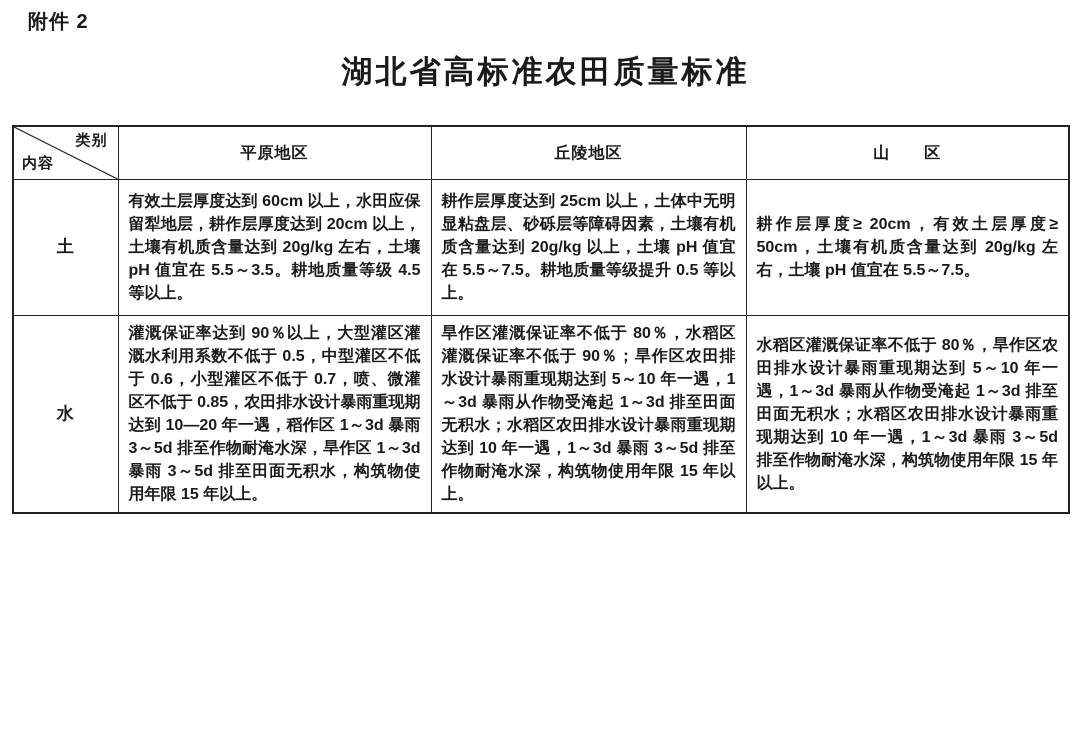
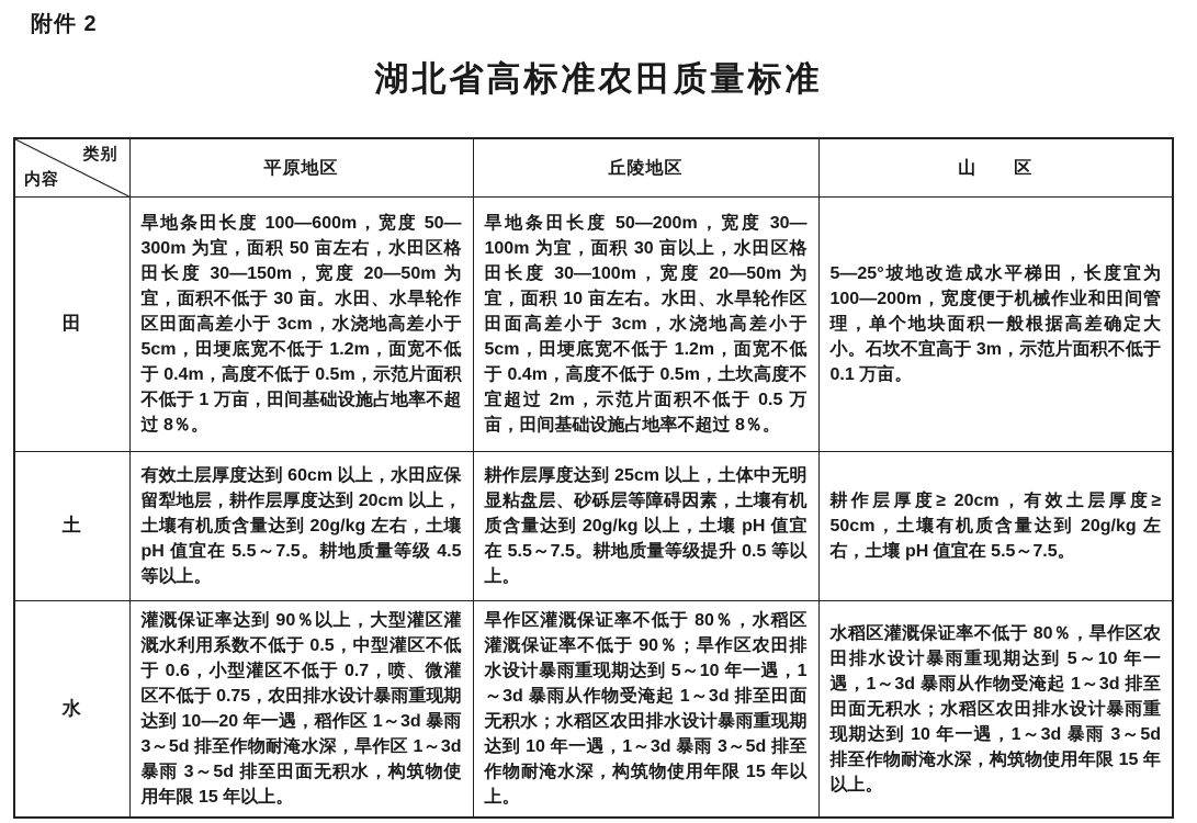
  附件 2
  湖北省高标准农田质量标准
  类别 内容	平原地区	丘陵地区	山 区
+ 田	旱地条田长度 100—600m，宽度 50—300m 为宜，面积 50 亩左右，水田区格田长度 30—150m，宽度 20—50m 为宜，面积不低于 30 亩。水田、水旱轮作区田面高差小于 3cm，水浇地高差小于 5cm，田埂底宽不低于 1.2m，面宽不低于 0.4m，高度不低于 0.5m，示范片面积不低于 1 万亩，田间基础设施占地率不超过 8％。	旱地条田长度 50—200m，宽度 30—100m 为宜，面积 30 亩以上，水田区格田长度 30—100m，宽度 20—50m 为宜，面积 10 亩左右。水田、水旱轮作区田面高差小于 3cm，水浇地高差小于 5cm，田埂底宽不低于 1.2m，面宽不低于 0.4m，高度不低于 0.5m，土坎高度不宜超过 2m，示范片面积不低于 0.5 万亩，田间基础设施占地率不超过 8％。	5—25°坡地改造成水平梯田，长度宜为 100—200m，宽度便于机械作业和田间管理，单个地块面积一般根据高差确定大小。石坎不宜高于 3m，示范片面积不低于 0.1 万亩。
- 土	有效土层厚度达到 60cm 以上，水田应保留犁地层，耕作层厚度达到 20cm 以上，土壤有机质含量达到 20g/kg 左右，土壤 pH 值宜在 5.5～3.5。耕地质量等级 4.5 等以上。	耕作层厚度达到 25cm 以上，土体中无明显粘盘层、砂砾层等障碍因素，土壤有机质含量达到 20g/kg 以上，土壤 pH 值宜在 5.5～7.5。耕地质量等级提升 0.5 等以上。	耕作层厚度≥ 20cm，有效土层厚度≥ 50cm，土壤有机质含量达到 20g/kg 左右，土壤 pH 值宜在 5.5～7.5。
+ 土	有效土层厚度达到 60cm 以上，水田应保留犁地层，耕作层厚度达到 20cm 以上，土壤有机质含量达到 20g/kg 左右，土壤 pH 值宜在 5.5～7.5。耕地质量等级 4.5 等以上。	耕作层厚度达到 25cm 以上，土体中无明显粘盘层、砂砾层等障碍因素，土壤有机质含量达到 20g/kg 以上，土壤 pH 值宜在 5.5～7.5。耕地质量等级提升 0.5 等以上。	耕作层厚度≥ 20cm，有效土层厚度≥ 50cm，土壤有机质含量达到 20g/kg 左右，土壤 pH 值宜在 5.5～7.5。
- 水	灌溉保证率达到 90％以上，大型灌区灌溉水利用系数不低于 0.5，中型灌区不低于 0.6，小型灌区不低于 0.7，喷、微灌区不低于 0.85，农田排水设计暴雨重现期达到 10—20 年一遇，稻作区 1～3d 暴雨 3～5d 排至作物耐淹水深，旱作区 1～3d 暴雨 3～5d 排至田面无积水，构筑物使用年限 15 年以上。	旱作区灌溉保证率不低于 80％，水稻区灌溉保证率不低于 90％；旱作区农田排水设计暴雨重现期达到 5～10 年一遇，1～3d 暴雨从作物受淹起 1～3d 排至田面无积水；水稻区农田排水设计暴雨重现期达到 10 年一遇，1～3d 暴雨 3～5d 排至作物耐淹水深，构筑物使用年限 15 年以上。	水稻区灌溉保证率不低于 80％，旱作区农田排水设计暴雨重现期达到 5～10 年一遇，1～3d 暴雨从作物受淹起 1～3d 排至田面无积水；水稻区农田排水设计暴雨重现期达到 10 年一遇，1～3d 暴雨 3～5d 排至作物耐淹水深，构筑物使用年限 15 年以上。
+ 水	灌溉保证率达到 90％以上，大型灌区灌溉水利用系数不低于 0.5，中型灌区不低于 0.6，小型灌区不低于 0.7，喷、微灌区不低于 0.75，农田排水设计暴雨重现期达到 10—20 年一遇，稻作区 1～3d 暴雨 3～5d 排至作物耐淹水深，旱作区 1～3d 暴雨 3～5d 排至田面无积水，构筑物使用年限 15 年以上。	旱作区灌溉保证率不低于 80％，水稻区灌溉保证率不低于 90％；旱作区农田排水设计暴雨重现期达到 5～10 年一遇，1～3d 暴雨从作物受淹起 1～3d 排至田面无积水；水稻区农田排水设计暴雨重现期达到 10 年一遇，1～3d 暴雨 3～5d 排至作物耐淹水深，构筑物使用年限 15 年以上。	水稻区灌溉保证率不低于 80％，旱作区农田排水设计暴雨重现期达到 5～10 年一遇，1～3d 暴雨从作物受淹起 1～3d 排至田面无积水；水稻区农田排水设计暴雨重现期达到 10 年一遇，1～3d 暴雨 3～5d 排至作物耐淹水深，构筑物使用年限 15 年以上。
